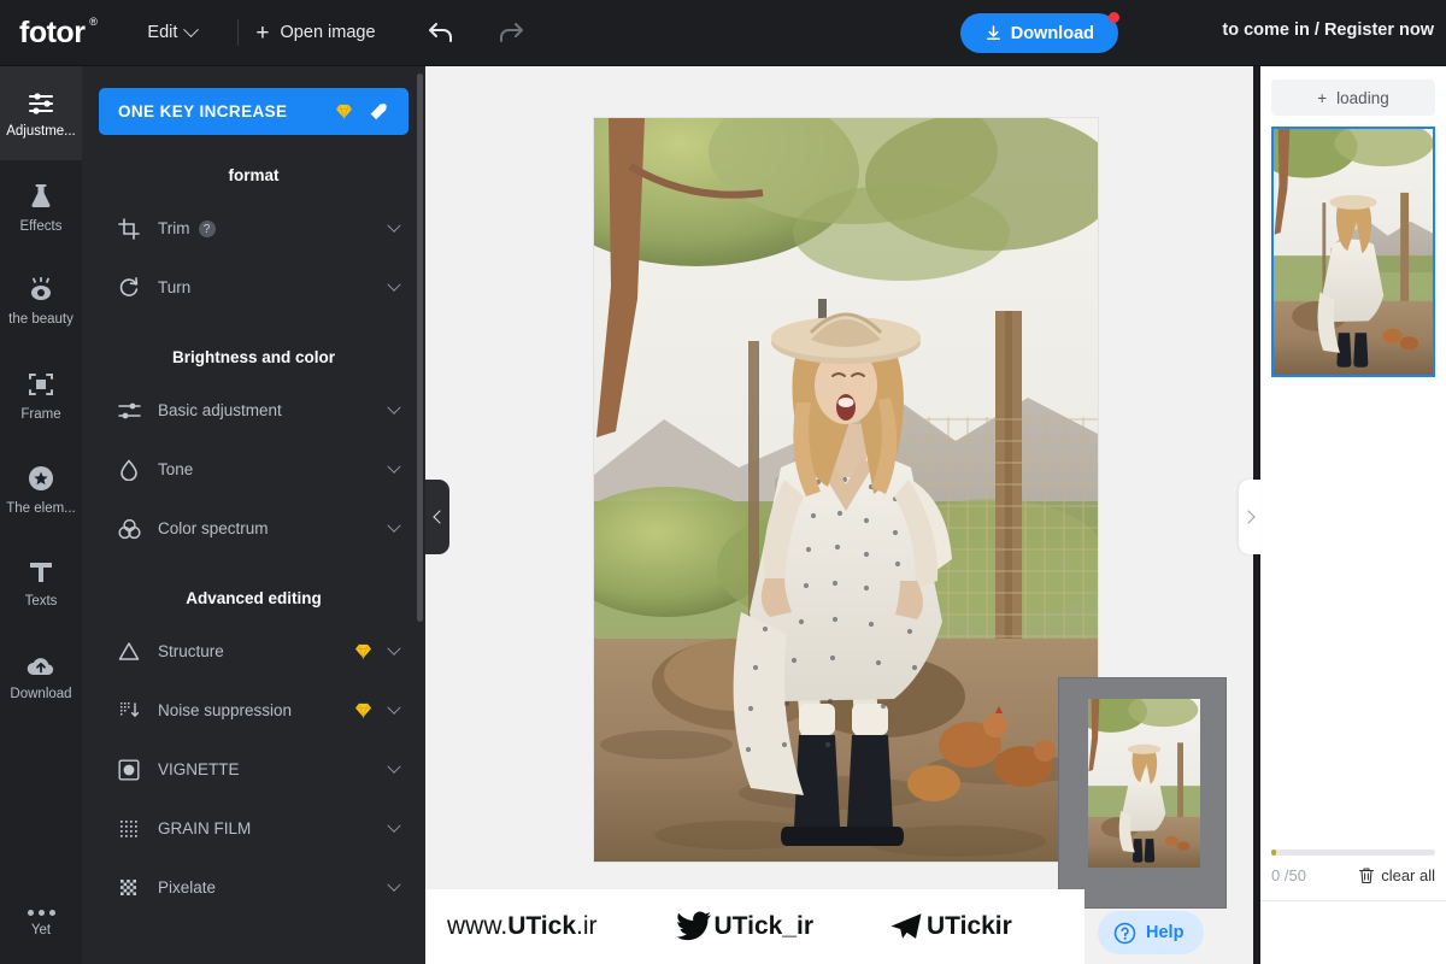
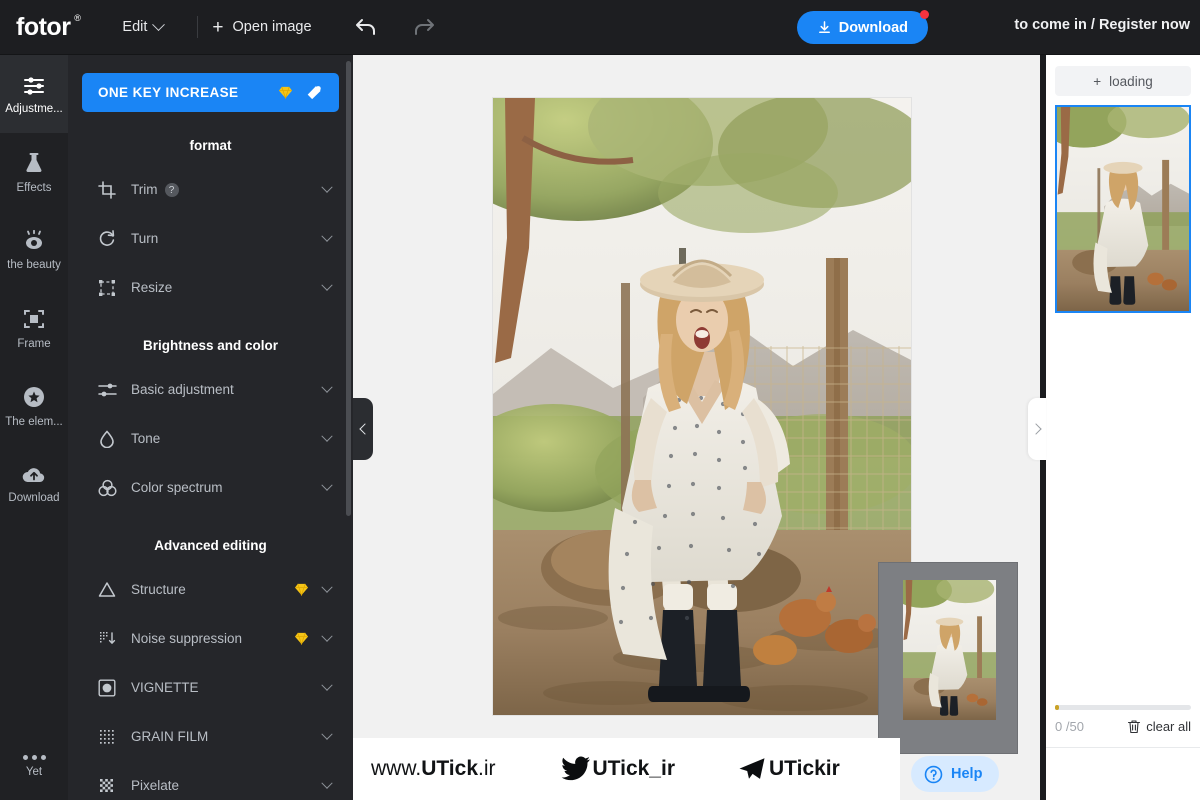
  fotor
  ®
  Edit
  +
  Open image
  Download
  to come in / Register now
  Adjustme...
  Effects
  the beauty
  Frame
  The elem...
- Texts
  Download
  Yet
  ONE KEY INCREASE
  format
  Trim ?
  Turn
+ Resize
  Brightness and color
  Basic adjustment
  Tone
  Color spectrum
  Advanced editing
  Structure
  Noise suppression
  VIGNETTE
  GRAIN FILM
  Pixelate
  +
  loading
  0 /50
  clear all
  Help
  www.
  UTick
  .ir
  UTick_ir
  UTickir
